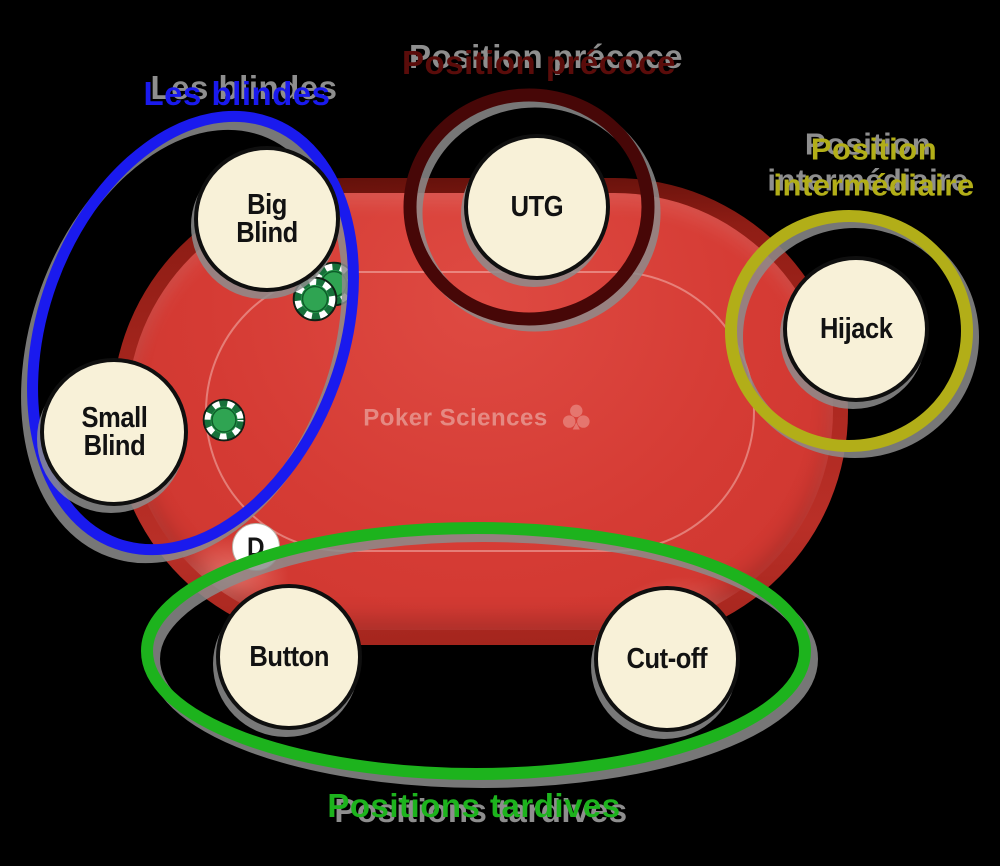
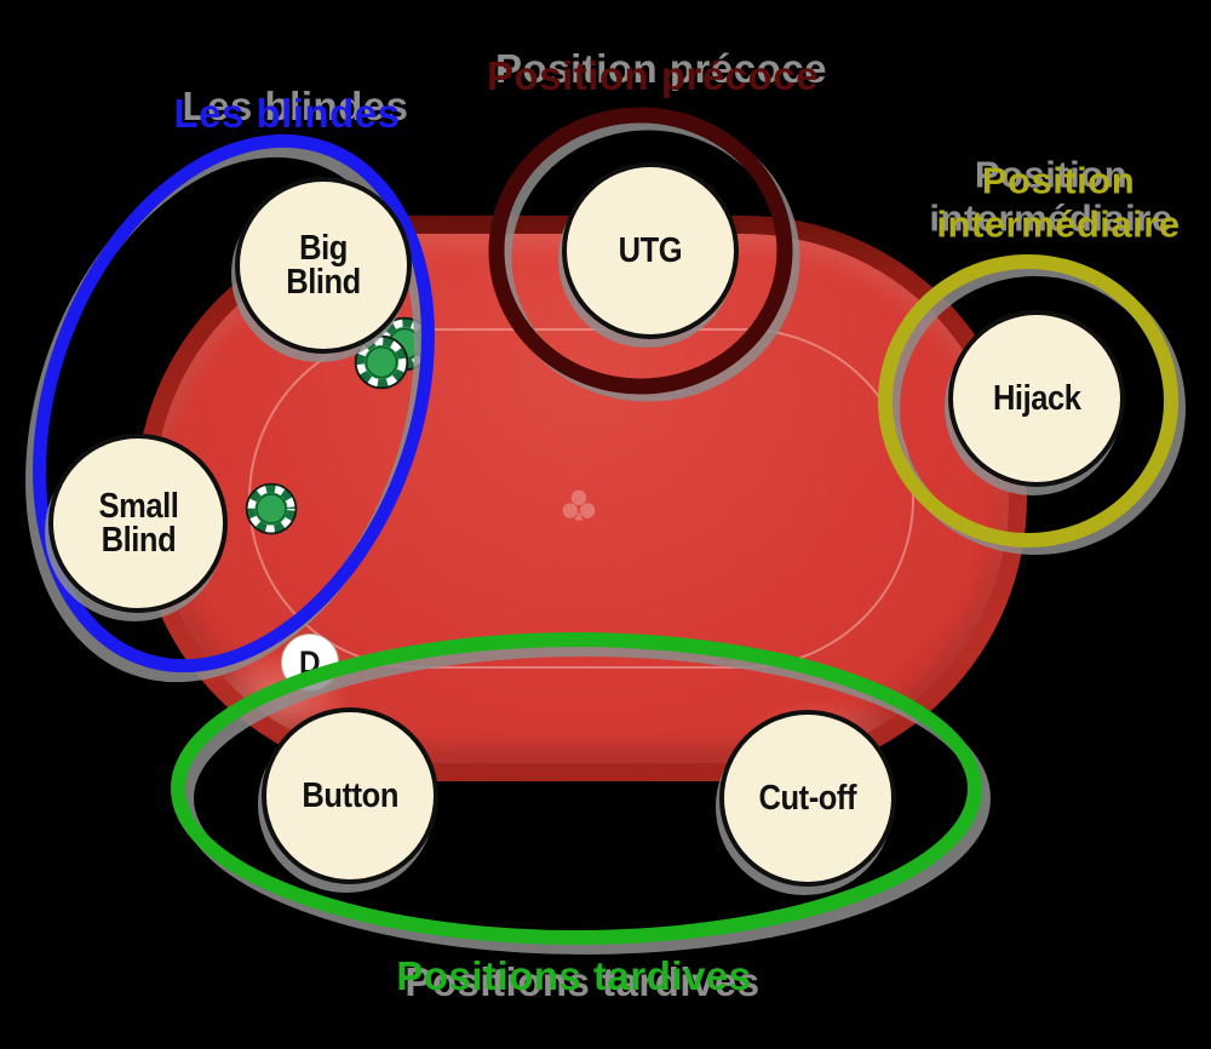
- Poker Sciences
  D
  Big
  Blind
  Small
  Blind
  UTG
  Hijack
  Button
  Cut-off
  Les blindes
  Position précoce
  Position
  intermédiaire
  Positions tardives
